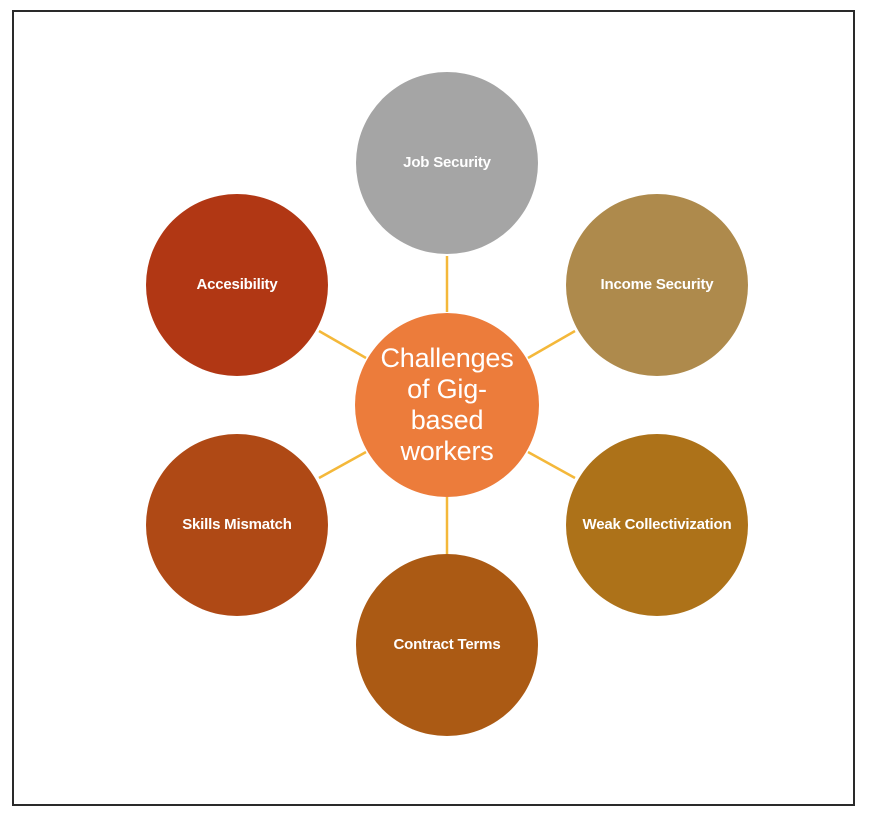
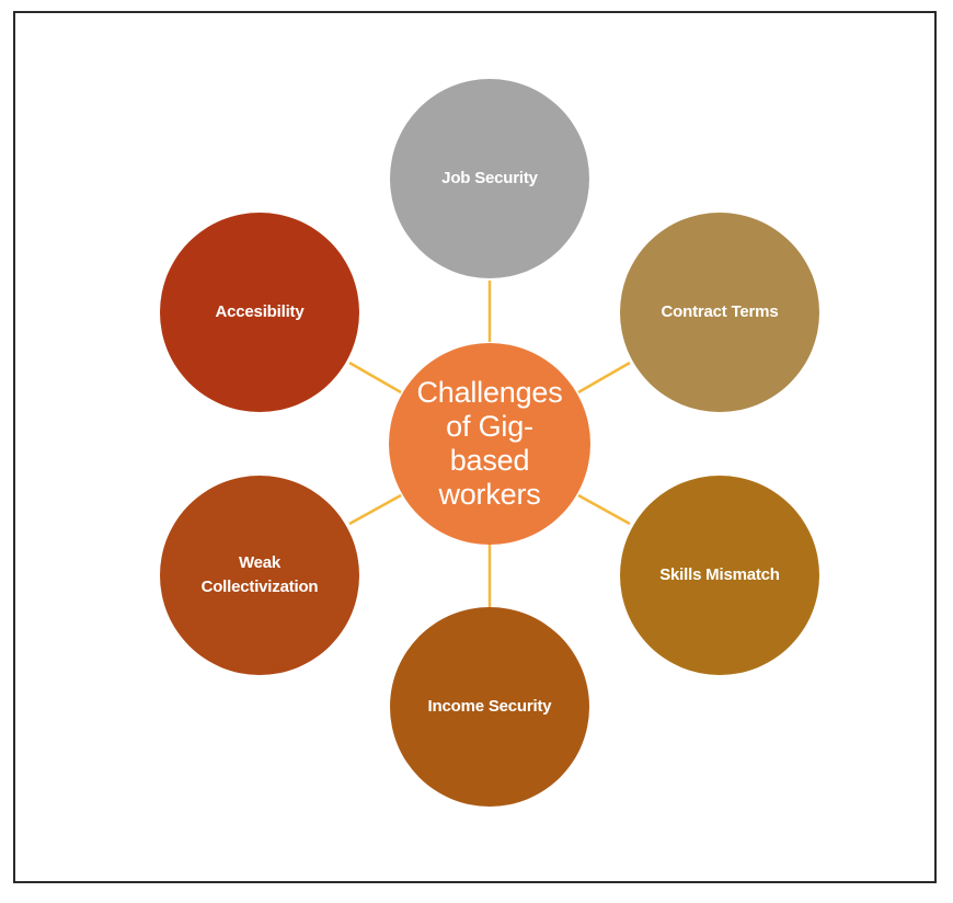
  Challenges
  of Gig-
  based
  workers
  Job Security
- Income Security
+ Contract Terms
- Weak Collectivization
+ Skills Mismatch
- Contract Terms
+ Income Security
- Skills Mismatch
+ Weak Collectivization
  Accesibility
